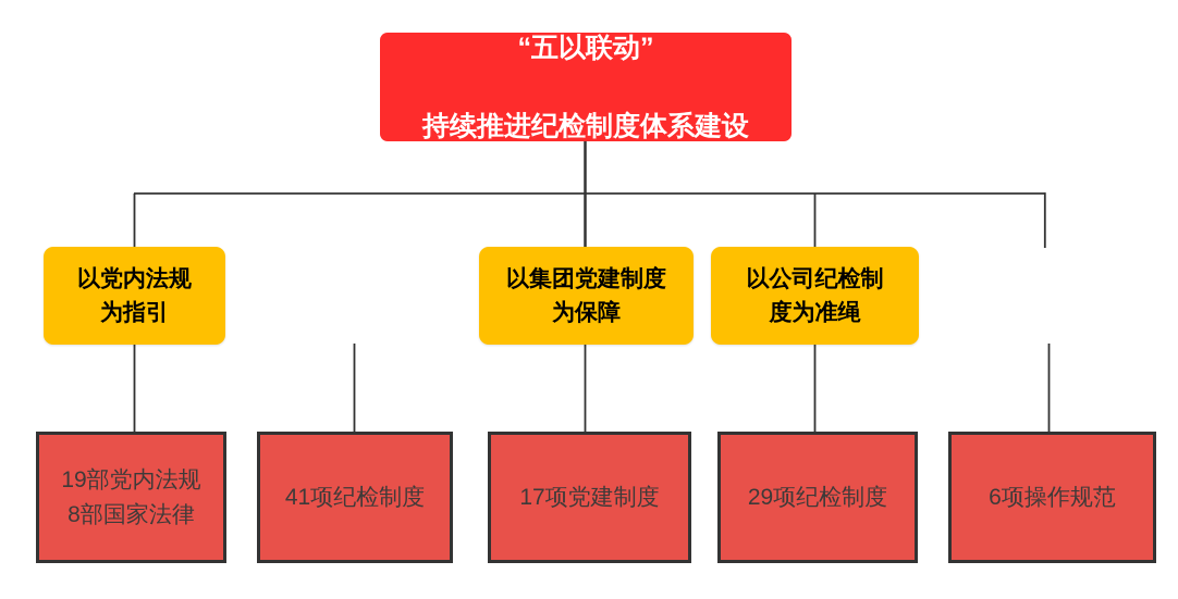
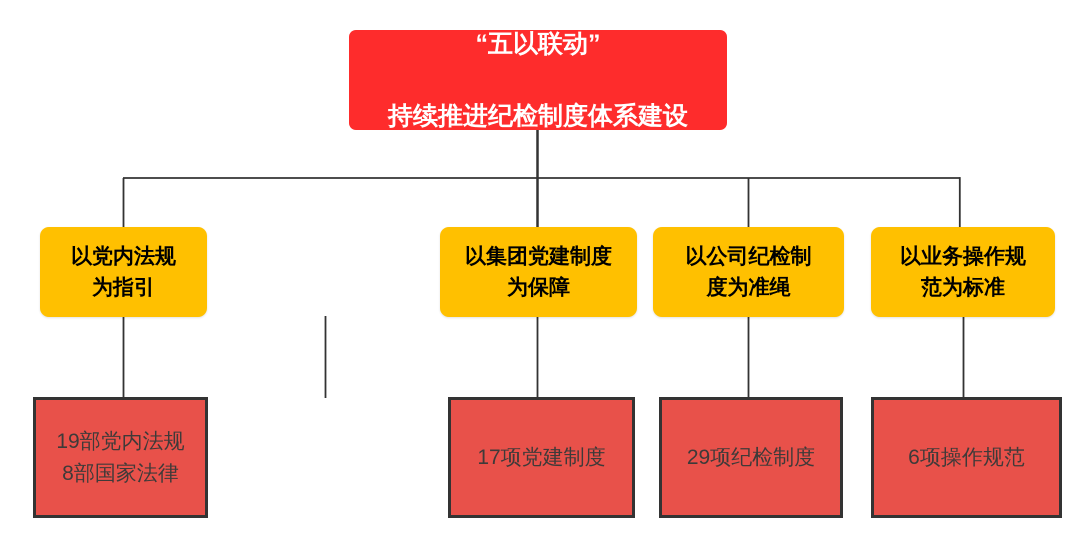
  “五以联动”
  持续推进纪检制度体系建设
  以党内法规
  为指引
  以集团党建制度
  为保障
  以公司纪检制
  度为准绳
+ 以业务操作规
+ 范为标准
  19部党内法规
  8部国家法律
- 41项纪检制度
  17项党建制度
  29项纪检制度
  6项操作规范
